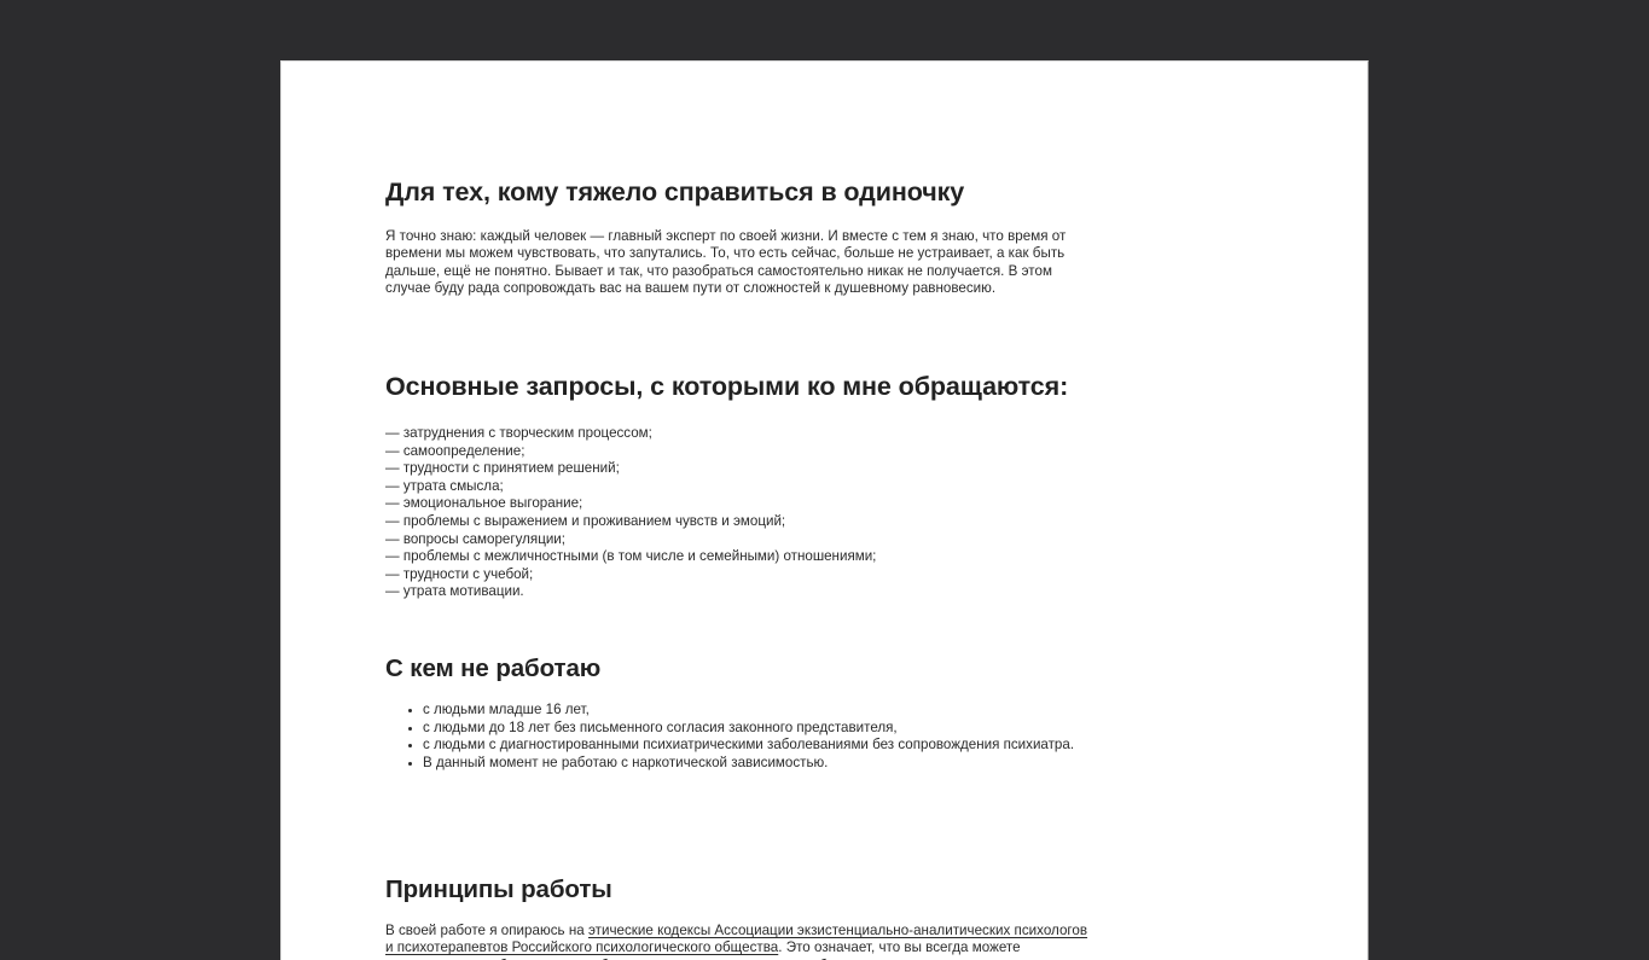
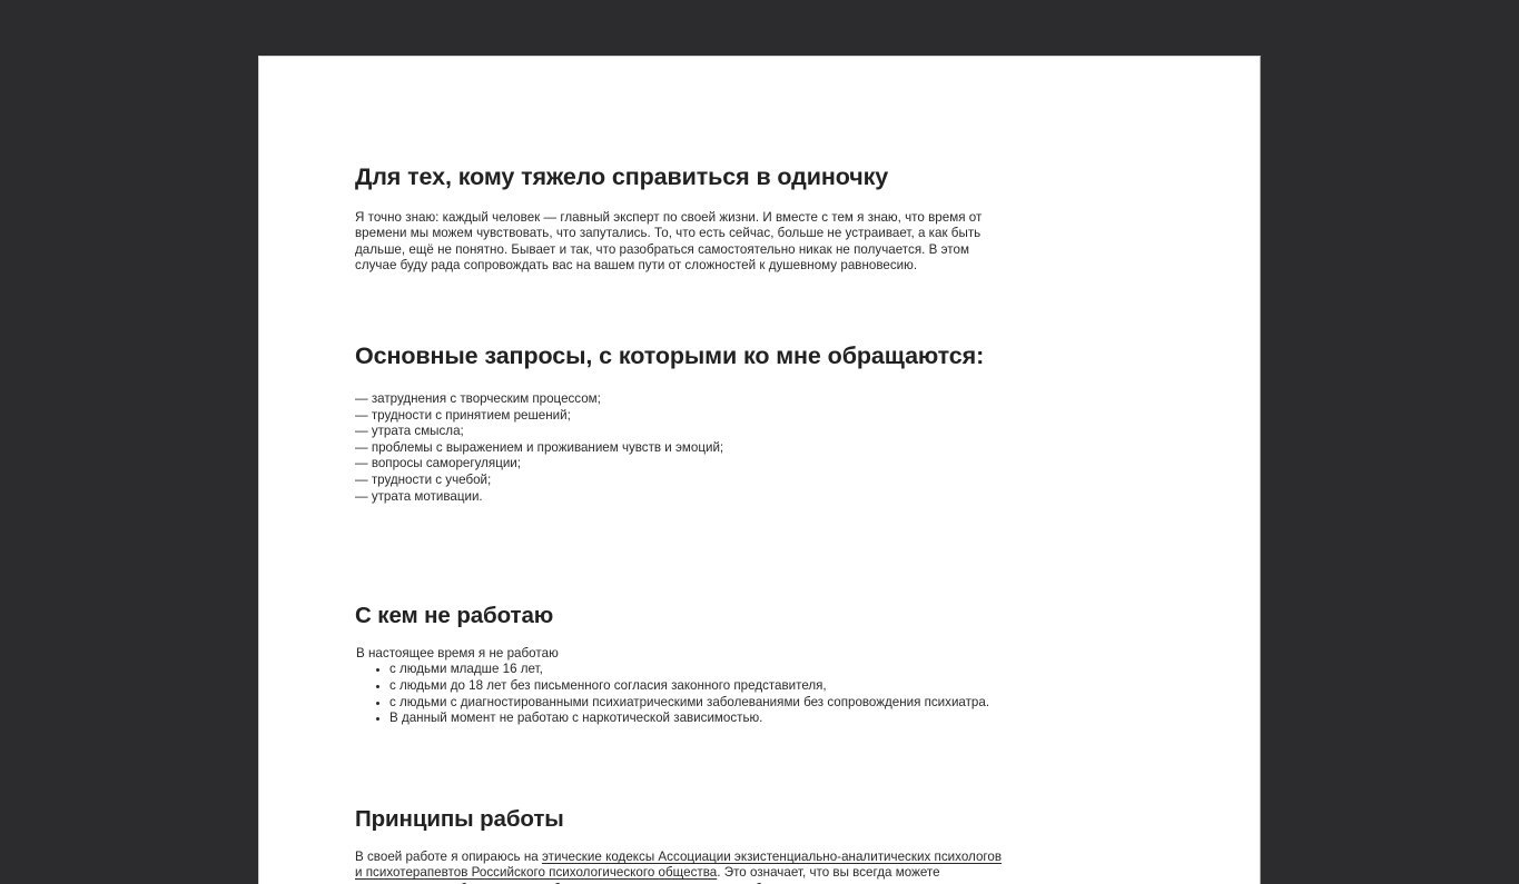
  Для тех, кому тяжело справиться в одиночку
  Я точно знаю: каждый человек — главный эксперт по своей жизни. И вместе с тем я знаю, что время от времени мы можем чувствовать, что запутались. То, что есть сейчас, больше не устраивает, а как быть дальше, ещё не понятно. Бывает и так, что разобраться самостоятельно никак не получается. В этом случае буду рада сопровождать вас на вашем пути от сложностей к душевному равновесию.
  Основные запросы, с которыми ко мне обращаются:
  — затруднения с творческим процессом;
- — самоопределение;
  — трудности с принятием решений;
  — утрата смысла;
- — эмоциональное выгорание;
  — проблемы с выражением и проживанием чувств и эмоций;
  — вопросы саморегуляции;
- — проблемы с межличностными (в том числе и семейными) отношениями;
  — трудности с учебой;
  — утрата мотивации.
  С кем не работаю
+ В настоящее время я не работаю
  с людьми младше 16 лет,
  с людьми до 18 лет без письменного согласия законного представителя,
  с людьми с диагностированными психиатрическими заболеваниями без сопровождения психиатра.
  В данный момент не работаю с наркотической зависимостью.
  Принципы работы
